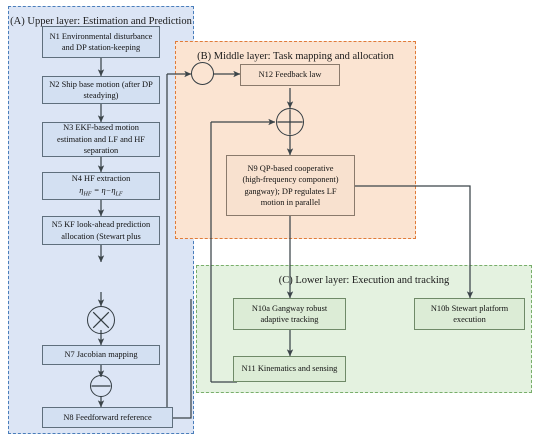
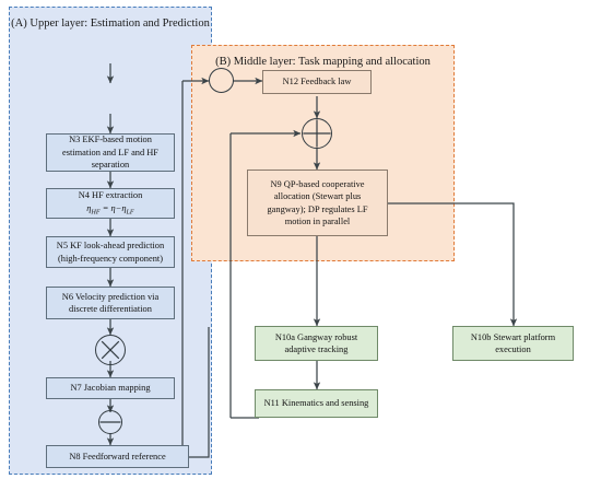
  (A) Upper layer: Estimation and Prediction
  (B) Middle layer: Task mapping and allocation
- (C) Lower layer: Execution and tracking
- N1 Environmental disturbance
- and DP station-keeping
- N2 Ship base motion (after DP
- steadying)
  N3 EKF-based motion
  estimation and LF and HF
  separation
  N4 HF extraction
  N5 KF look-ahead prediction
- allocation (Stewart plus
+ (high-frequency component)
+ N6 Velocity prediction via
+ discrete differentiation
  N7 Jacobian mapping
  N8 Feedforward reference
  N12 Feedback law
  N9 QP-based cooperative
- (high-frequency component)
+ allocation (Stewart plus
  gangway); DP regulates LF
  motion in parallel
  N10a Gangway robust
  adaptive tracking
  N10b Stewart platform
  execution
  N11 Kinematics and sensing
